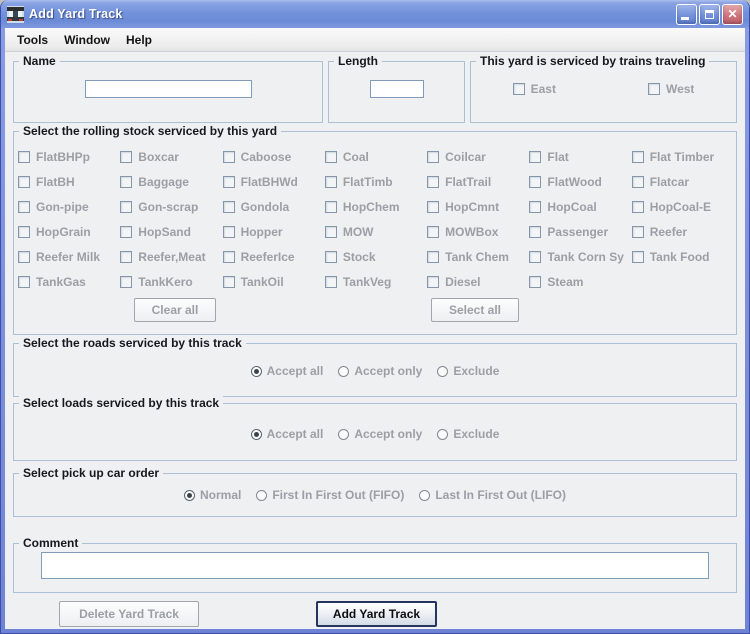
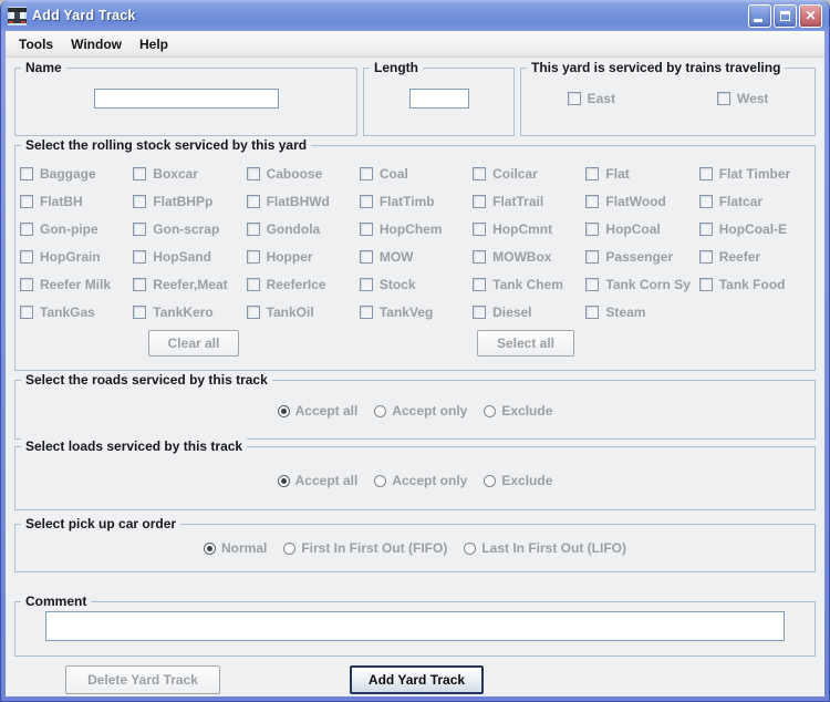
  Add Yard Track
  ✕
  Tools
  Window
  Help
  Name
  Length
  This yard is serviced by trains traveling
  East
  West
  Select the rolling stock serviced by this yard
- FlatBHPp
+ Baggage
  Boxcar
  Caboose
  Coal
  Coilcar
  Flat
  Flat Timber
  FlatBH
- Baggage
+ FlatBHPp
  FlatBHWd
  FlatTimb
  FlatTrail
  FlatWood
  Flatcar
  Gon-pipe
  Gon-scrap
  Gondola
  HopChem
  HopCmnt
  HopCoal
  HopCoal-E
  HopGrain
  HopSand
  Hopper
  MOW
  MOWBox
  Passenger
  Reefer
  Reefer Milk
  Reefer,Meat
  ReeferIce
  Stock
  Tank Chem
  Tank Corn Sy
  Tank Food
  TankGas
  TankKero
  TankOil
  TankVeg
  Diesel
  Steam
  Clear all
  Select all
  Select the roads serviced by this track
  Accept all
  Accept only
  Exclude
  Select loads serviced by this track
  Accept all
  Accept only
  Exclude
  Select pick up car order
  Normal
  First In First Out (FIFO)
  Last In First Out (LIFO)
  Comment
  Delete Yard Track
  Add Yard Track
